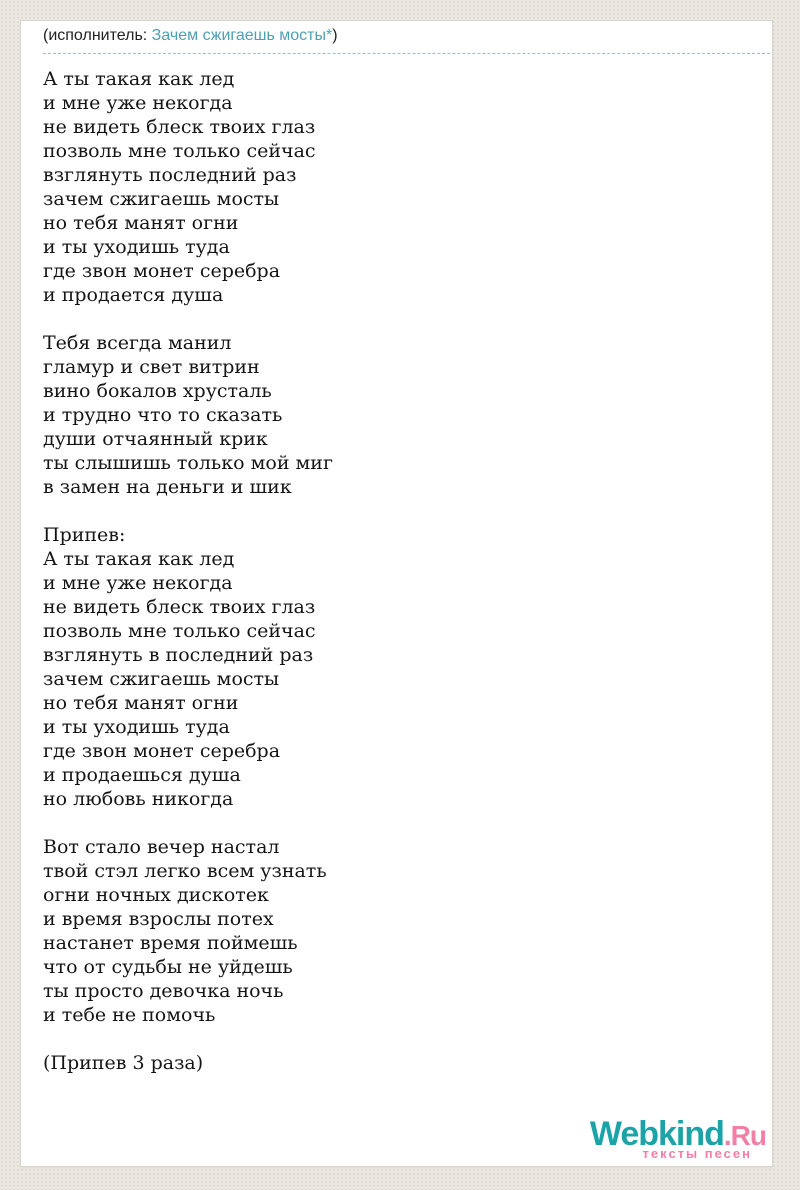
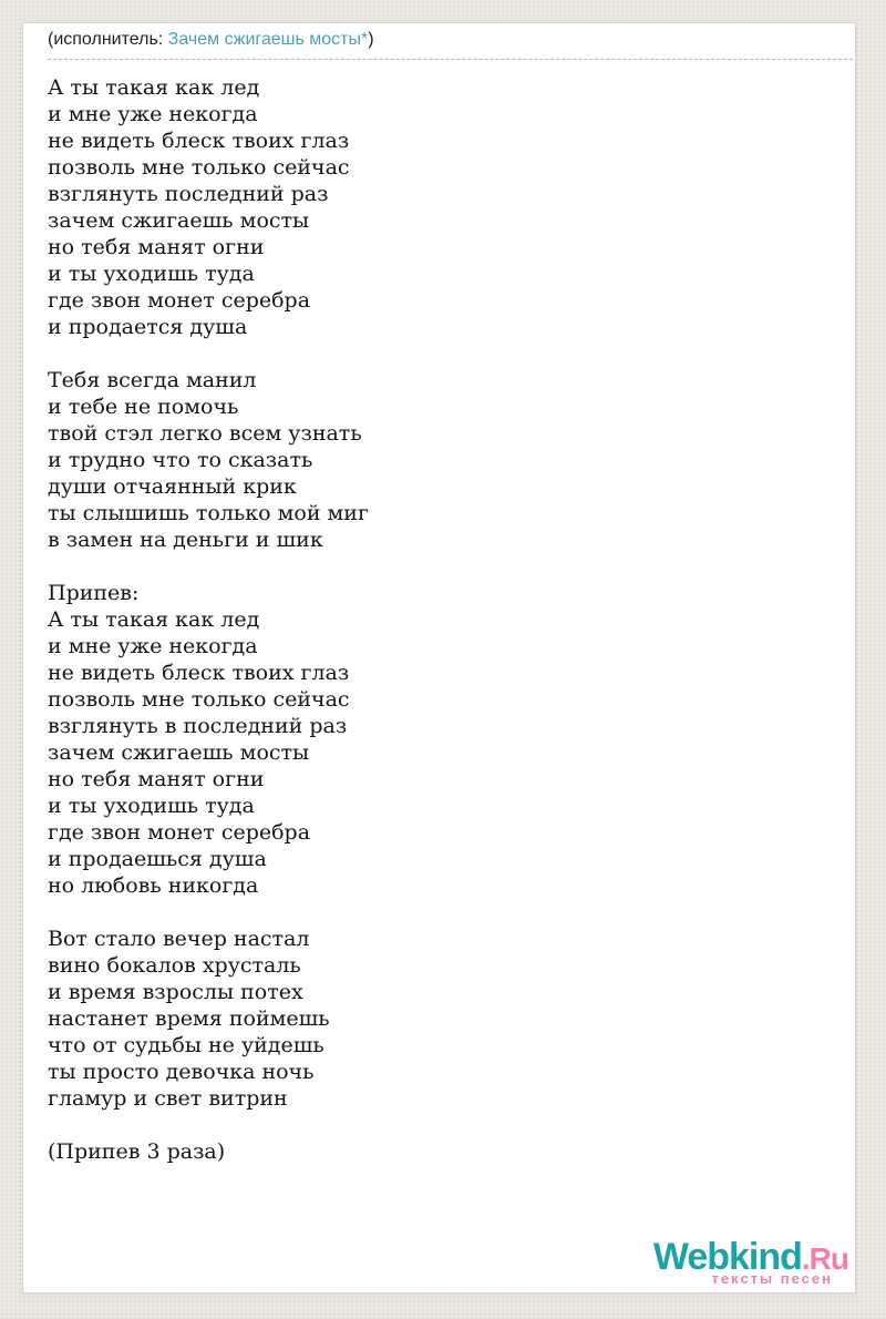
  (исполнитель: Зачем сжигаешь мосты*)
  А ты такая как лед
  и мне уже некогда
  не видеть блеск твоих глаз
  позволь мне только сейчас
  взглянуть последний раз
  зачем сжигаешь мосты
  но тебя манят огни
  и ты уходишь туда
  где звон монет серебра
  и продается душа
  Тебя всегда манил
- гламур и свет витрин
+ и тебе не помочь
- вино бокалов хрусталь
+ твой стэл легко всем узнать
  и трудно что то сказать
  души отчаянный крик
  ты слышишь только мой миг
  в замен на деньги и шик
  Припев:
  А ты такая как лед
  и мне уже некогда
  не видеть блеск твоих глаз
  позволь мне только сейчас
  взглянуть в последний раз
  зачем сжигаешь мосты
  но тебя манят огни
  и ты уходишь туда
  где звон монет серебра
  и продаешься душа
  но любовь никогда
  Вот стало вечер настал
- твой стэл легко всем узнать
+ вино бокалов хрусталь
- огни ночных дискотек
  и время взрослы потех
  настанет время поймешь
  что от судьбы не уйдешь
  ты просто девочка ночь
- и тебе не помочь
+ гламур и свет витрин
  (Припев 3 раза)
  Webkind.Ru
  тексты песен
